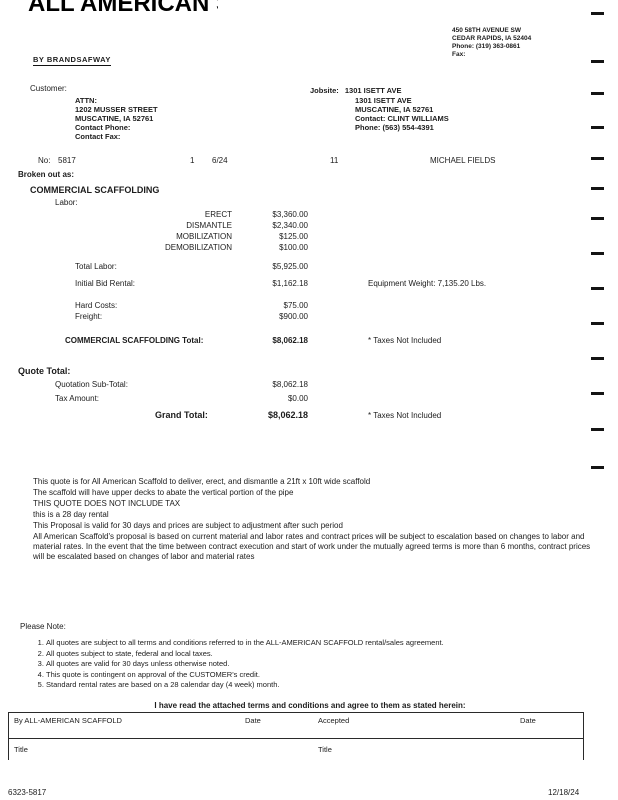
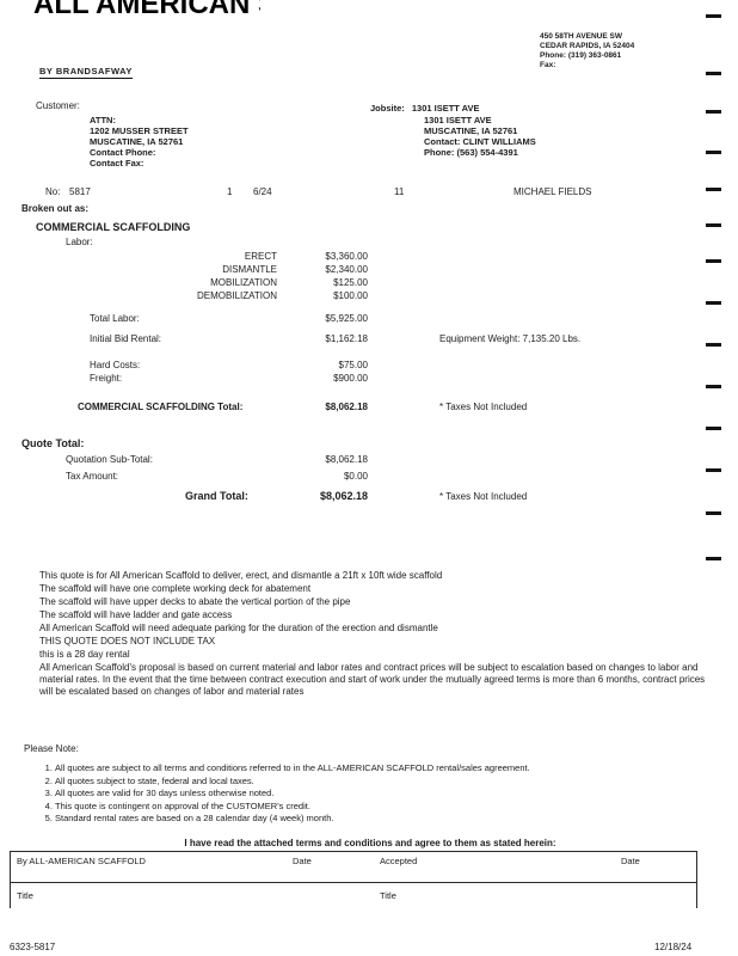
  ALL AMERICAN
  BY BRANDSAFWAY
  Customer:
  ATTN:
  1202 MUSSER STREET
  MUSCATINE, IA 52761
  Contact Phone:
  Contact Fax:
  Jobsite: 1301 ISETT AVE
  1301 ISETT AVE
  MUSCATINE, IA 52761
  Contact: CLINT WILLIAMS
  Phone: (563) 554-4391
  No:
  5817
  1
  6/24
  11
  MICHAEL FIELDS
  Broken out as:
  COMMERCIAL SCAFFOLDING
  Labor:
  ERECT
  $3,360.00
  DISMANTLE
  $2,340.00
  MOBILIZATION
  $125.00
  DEMOBILIZATION
  $100.00
  Total Labor:
  $5,925.00
  Initial Bid Rental:
  $1,162.18
  Equipment Weight: 7,135.20 Lbs.
  Hard Costs:
  $75.00
  Freight:
  $900.00
  COMMERCIAL SCAFFOLDING Total:
  $8,062.18
  * Taxes Not Included
  Quote Total:
  Quotation Sub-Total:
  $8,062.18
  Tax Amount:
  $0.00
  Grand Total:
  $8,062.18
  * Taxes Not Included
  This quote is for All American Scaffold to deliver, erect, and dismantle a 21ft x 10ft wide scaffold
+ The scaffold will have one complete working deck for abatement
  The scaffold will have upper decks to abate the vertical portion of the pipe
+ The scaffold will have ladder and gate access
+ All American Scaffold will need adequate parking for the duration of the erection and dismantle
  THIS QUOTE DOES NOT INCLUDE TAX
  this is a 28 day rental
- This Proposal is valid for 30 days and prices are subject to adjustment after such period
  All American Scaffold's proposal is based on current material and labor rates and contract prices will be subject to escalation based on changes to labor and material rates. In the event that the time between contract execution and start of work under the mutually agreed terms is more than 6 months, contract prices will be escalated based on changes of labor and material rates
  Please Note:
  All quotes are subject to all terms and conditions referred to in the ALL-AMERICAN SCAFFOLD rental/sales agreement.
  All quotes subject to state, federal and local taxes.
  All quotes are valid for 30 days unless otherwise noted.
  This quote is contingent on approval of the CUSTOMER's credit.
  Standard rental rates are based on a 28 calendar day (4 week) month.
  I have read the attached terms and conditions and agree to them as stated herein:
  By ALL-AMERICAN SCAFFOLD
  Date
  Accepted
  Date
  Title
  Title
  6323-5817
  12/18/24
